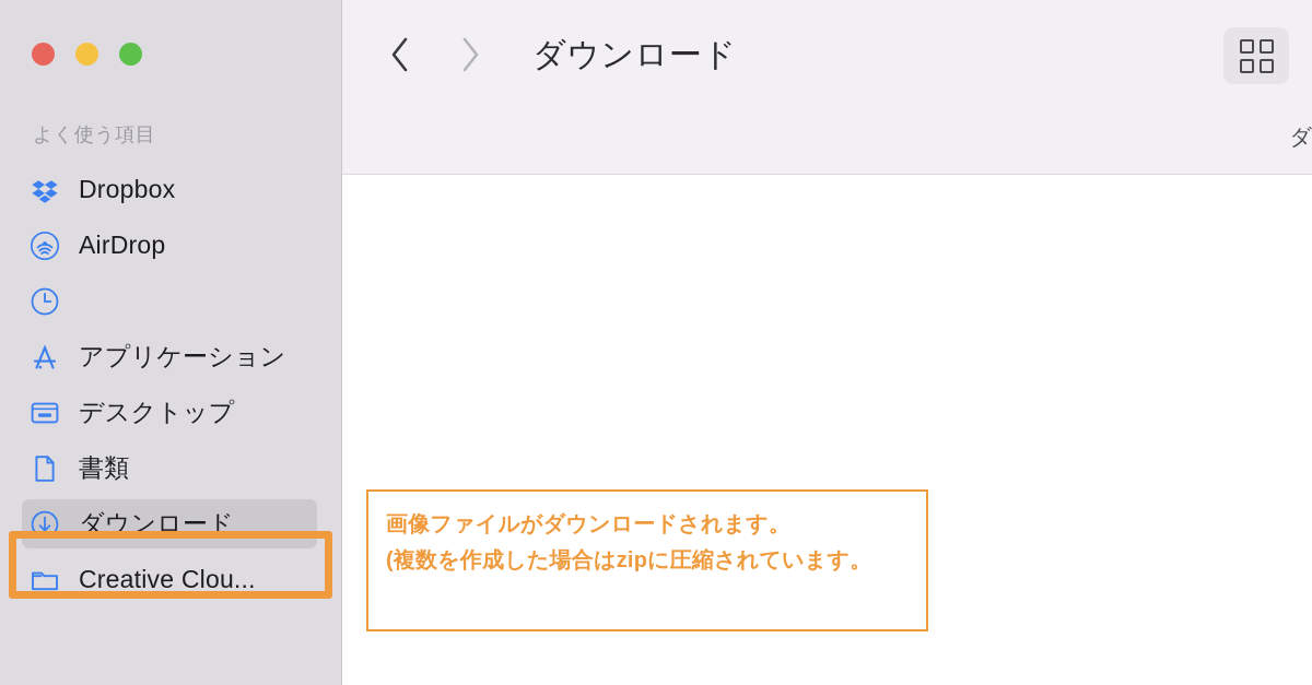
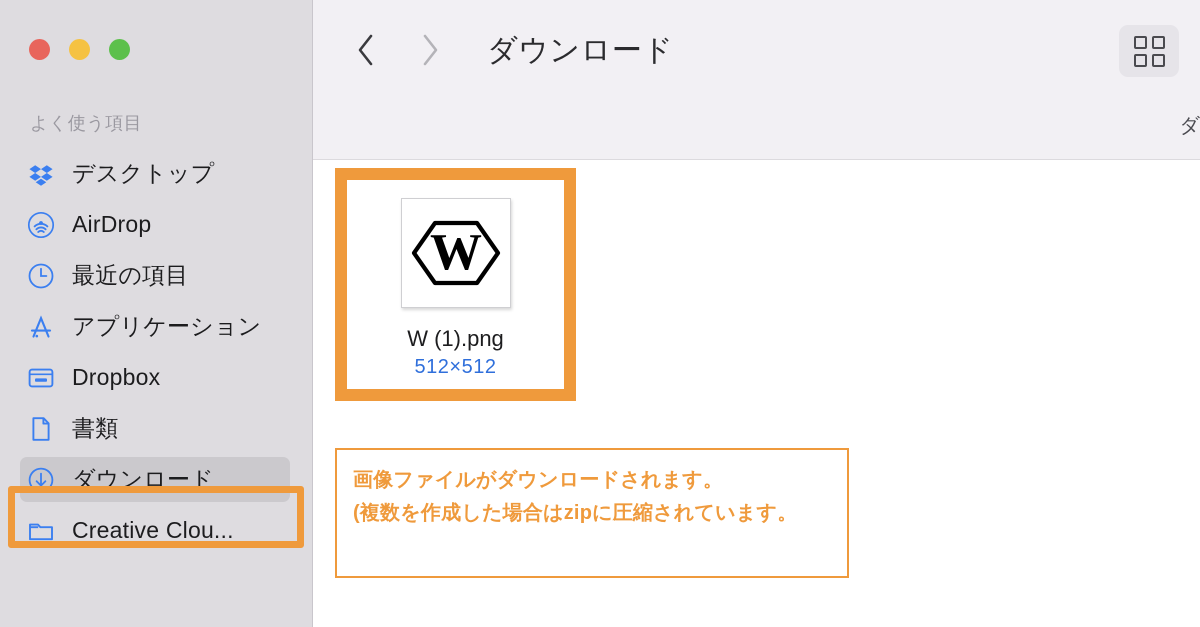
  よく使う項目
- Dropbox
+ デスクトップ
  AirDrop
+ 最近の項目
  アプリケーション
- デスクトップ
+ Dropbox
  書類
  ダウンロード
  Creative Clou...
  ダウンロード
  ダ
+ W
+ W (1).png
+ 512×512
  画像ファイルがダウンロードされます。
  (複数を作成した場合はzipに圧縮されています。
